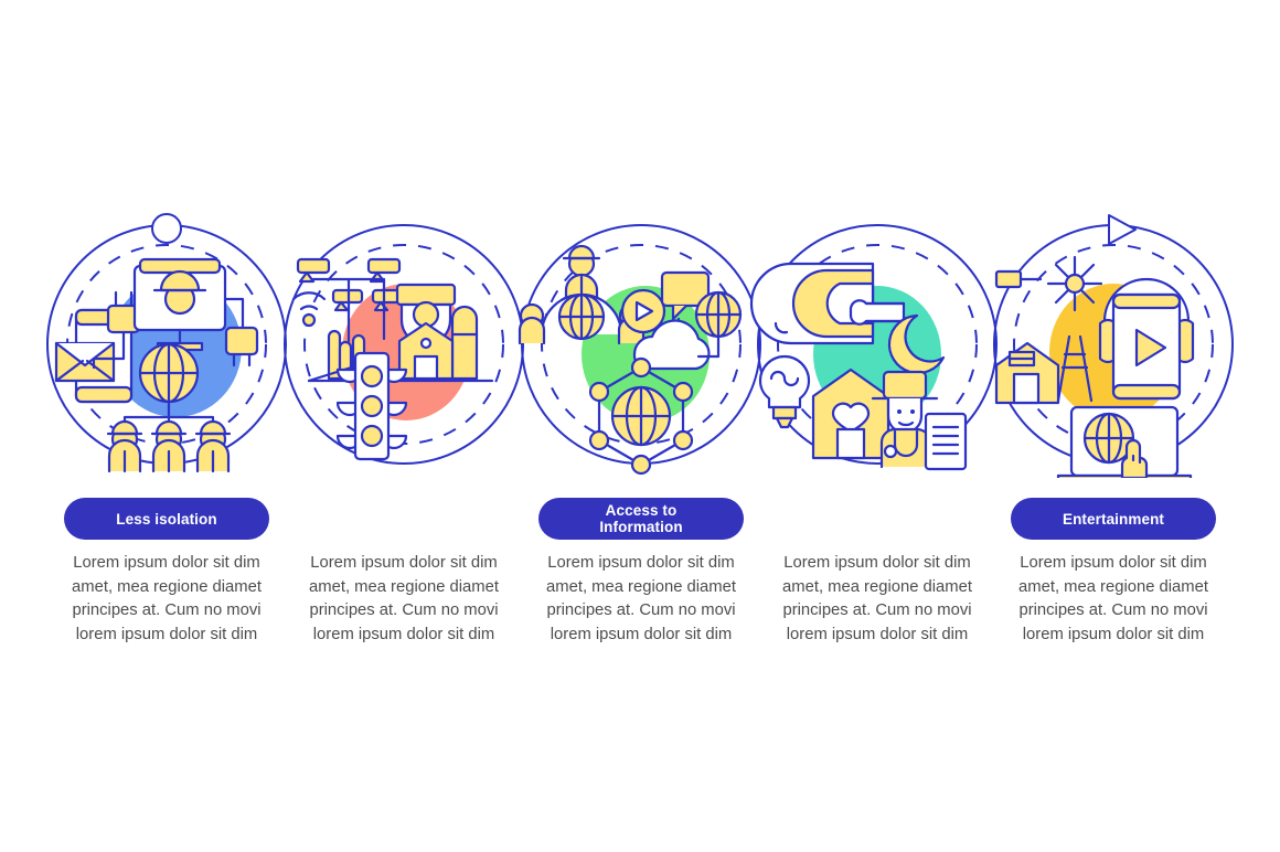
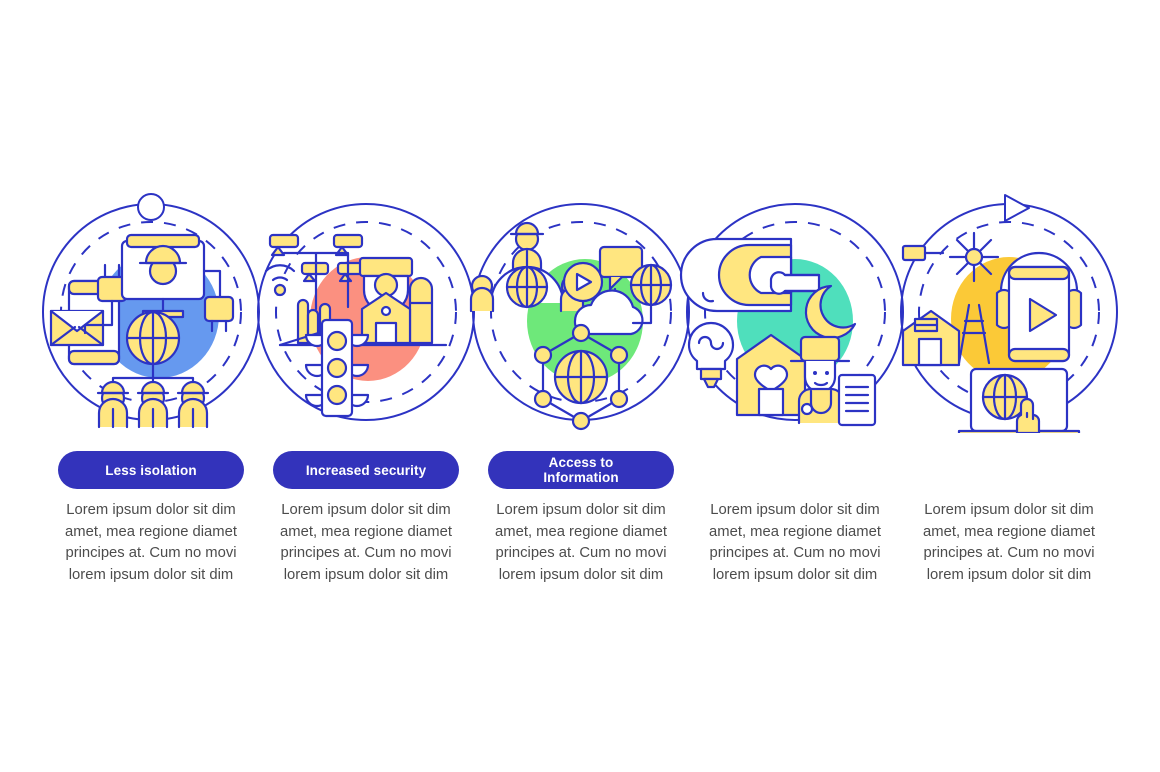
  Less isolation
  Lorem ipsum dolor sit dim amet, mea regione diamet principes at. Cum no movi lorem ipsum dolor sit dim
+ Increased security
  Lorem ipsum dolor sit dim amet, mea regione diamet principes at. Cum no movi lorem ipsum dolor sit dim
  Access to
  Information
  Lorem ipsum dolor sit dim amet, mea regione diamet principes at. Cum no movi lorem ipsum dolor sit dim
  Lorem ipsum dolor sit dim amet, mea regione diamet principes at. Cum no movi lorem ipsum dolor sit dim
- Entertainment
  Lorem ipsum dolor sit dim amet, mea regione diamet principes at. Cum no movi lorem ipsum dolor sit dim
